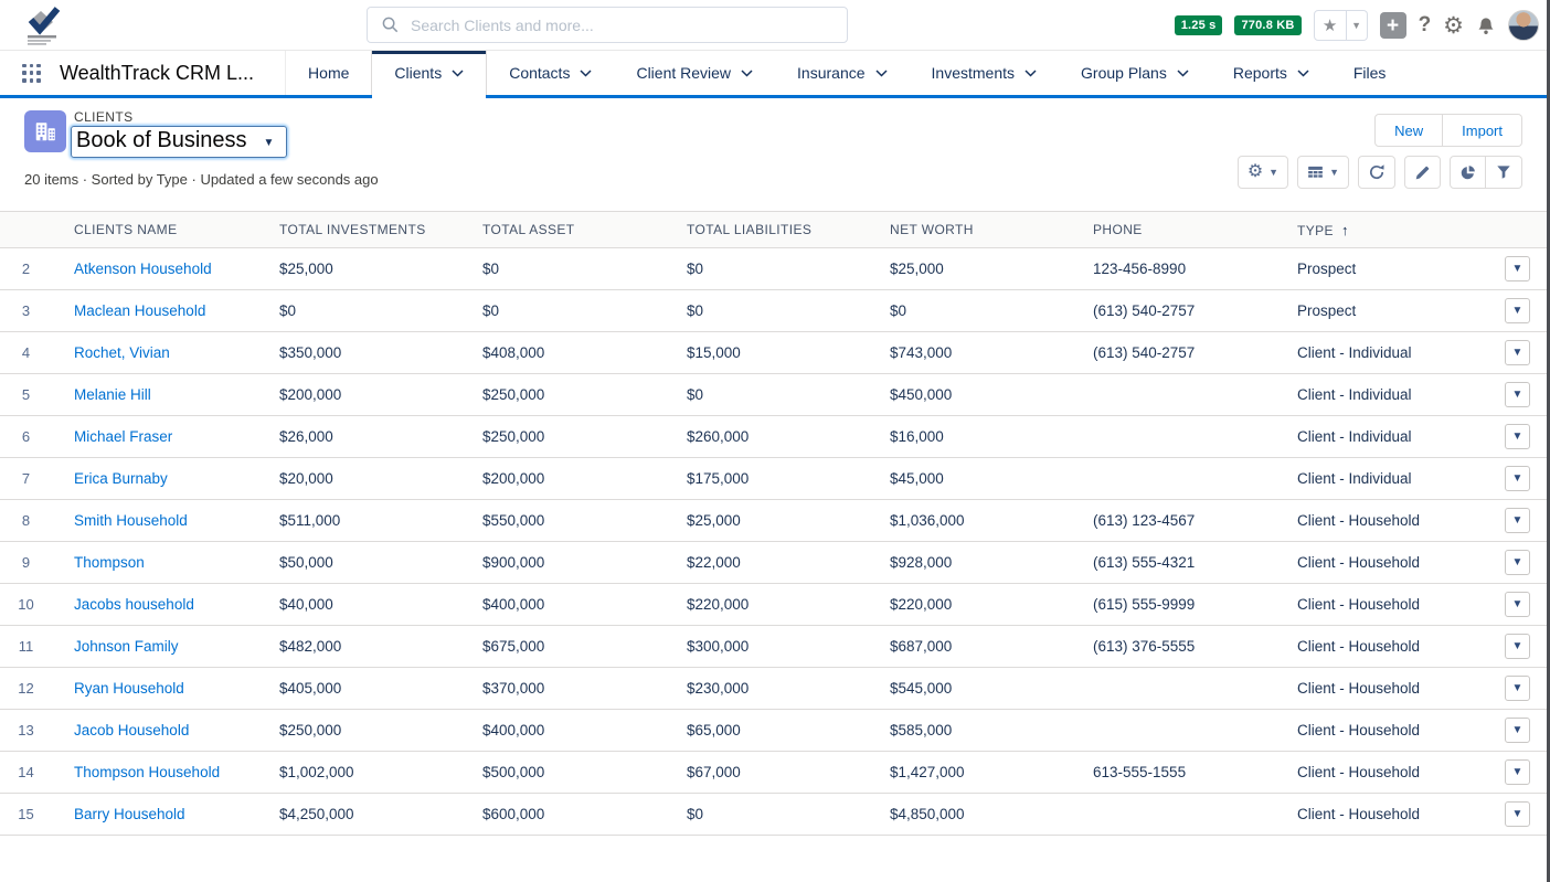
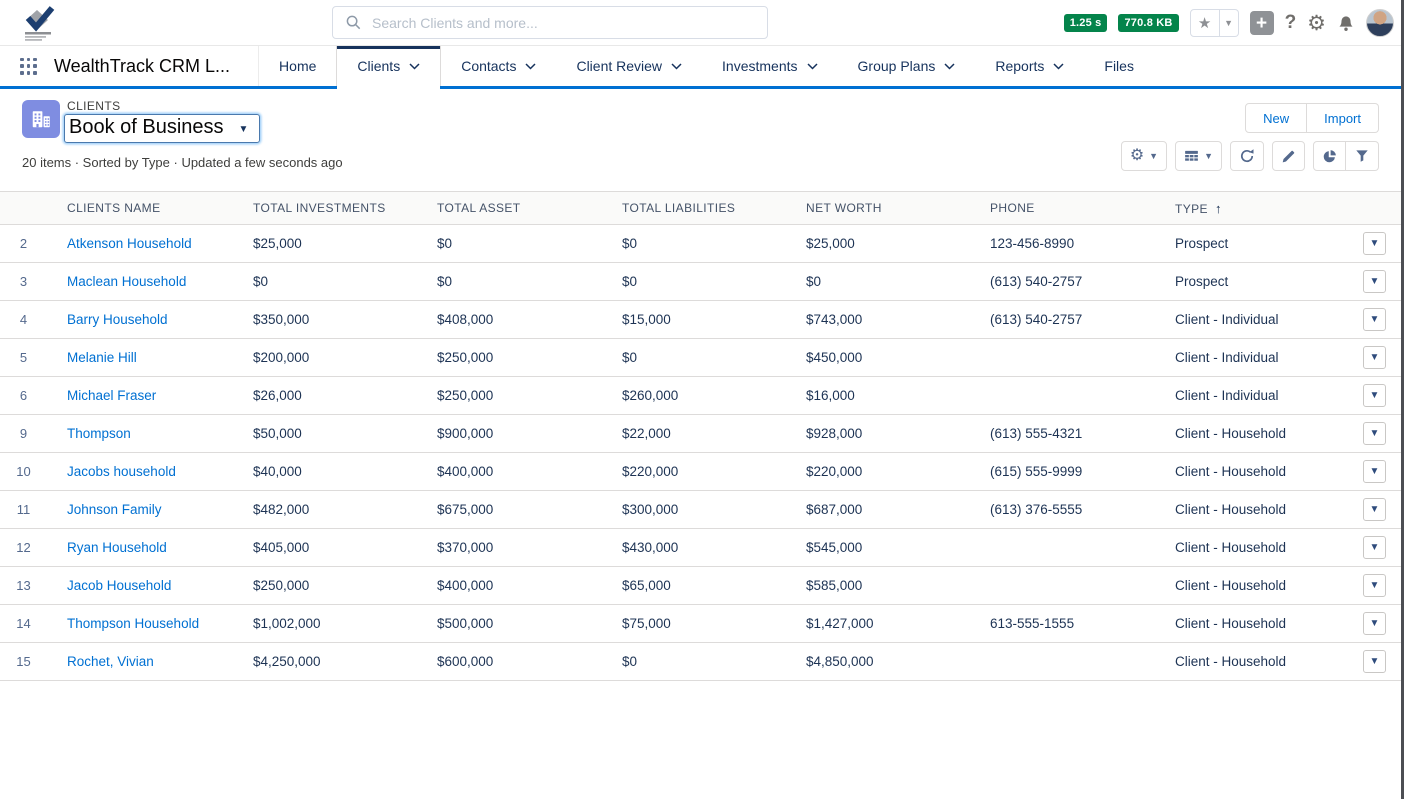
  Search Clients and more...
  1.25 s
  770.8 KB
  ★
  ▼
  +
  ?
  ⚙
  WealthTrack CRM L...
  Home
  Clients
  Contacts
  Client Review
- Insurance
  Investments
  Group Plans
  Reports
  Files
  CLIENTS
  Book of Business
  ▼
  New
  Import
  20 items · Sorted by Type · Updated a few seconds ago
  ⚙
  ▼
  ▼
  	CLIENTS NAME	TOTAL INVESTMENTS	TOTAL ASSET	TOTAL LIABILITIES	NET WORTH	PHONE	TYPE ↑
  2	Atkenson Household	$25,000	$0	$0	$25,000	123-456-8990	Prospect	▼
  3	Maclean Household	$0	$0	$0	$0	(613) 540-2757	Prospect	▼
- 4	Rochet, Vivian	$350,000	$408,000	$15,000	$743,000	(613) 540-2757	Client - Individual	▼
+ 4	Barry Household	$350,000	$408,000	$15,000	$743,000	(613) 540-2757	Client - Individual	▼
  5	Melanie Hill	$200,000	$250,000	$0	$450,000		Client - Individual	▼
  6	Michael Fraser	$26,000	$250,000	$260,000	$16,000		Client - Individual	▼
- 7	Erica Burnaby	$20,000	$200,000	$175,000	$45,000		Client - Individual	▼
- 8	Smith Household	$511,000	$550,000	$25,000	$1,036,000	(613) 123-4567	Client - Household	▼
  9	Thompson	$50,000	$900,000	$22,000	$928,000	(613) 555-4321	Client - Household	▼
  10	Jacobs household	$40,000	$400,000	$220,000	$220,000	(615) 555-9999	Client - Household	▼
  11	Johnson Family	$482,000	$675,000	$300,000	$687,000	(613) 376-5555	Client - Household	▼
- 12	Ryan Household	$405,000	$370,000	$230,000	$545,000		Client - Household	▼
+ 12	Ryan Household	$405,000	$370,000	$430,000	$545,000		Client - Household	▼
  13	Jacob Household	$250,000	$400,000	$65,000	$585,000		Client - Household	▼
- 14	Thompson Household	$1,002,000	$500,000	$67,000	$1,427,000	613-555-1555	Client - Household	▼
+ 14	Thompson Household	$1,002,000	$500,000	$75,000	$1,427,000	613-555-1555	Client - Household	▼
- 15	Barry Household	$4,250,000	$600,000	$0	$4,850,000		Client - Household	▼
+ 15	Rochet, Vivian	$4,250,000	$600,000	$0	$4,850,000		Client - Household	▼
